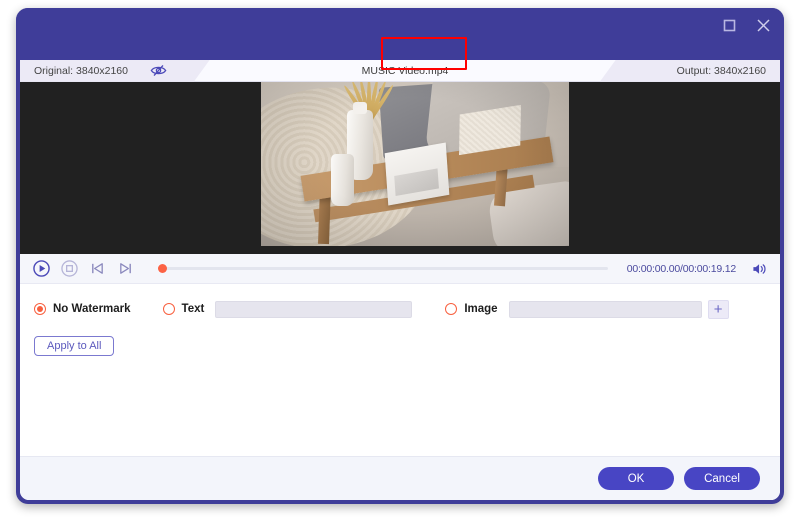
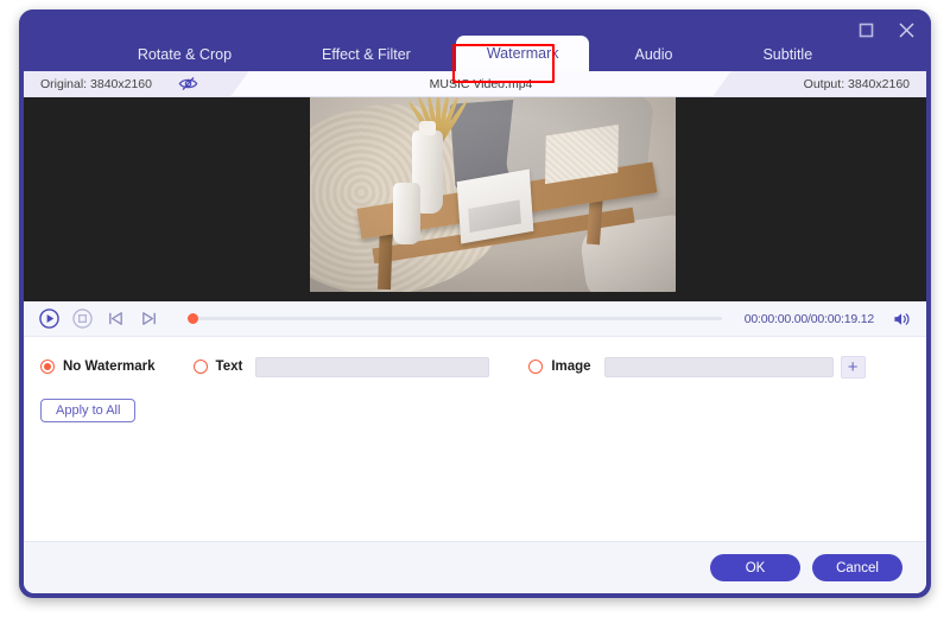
+ Rotate & Crop
+ Effect & Filter
+ Watermark
+ Audio
+ Subtitle
  Original: 3840x2160
  MUSIC Video.mp4
  Output: 3840x2160
  00:00:00.00/00:00:19.12
  No Watermark
  Text
  Image
  +
  Apply to All
  OK
  Cancel
